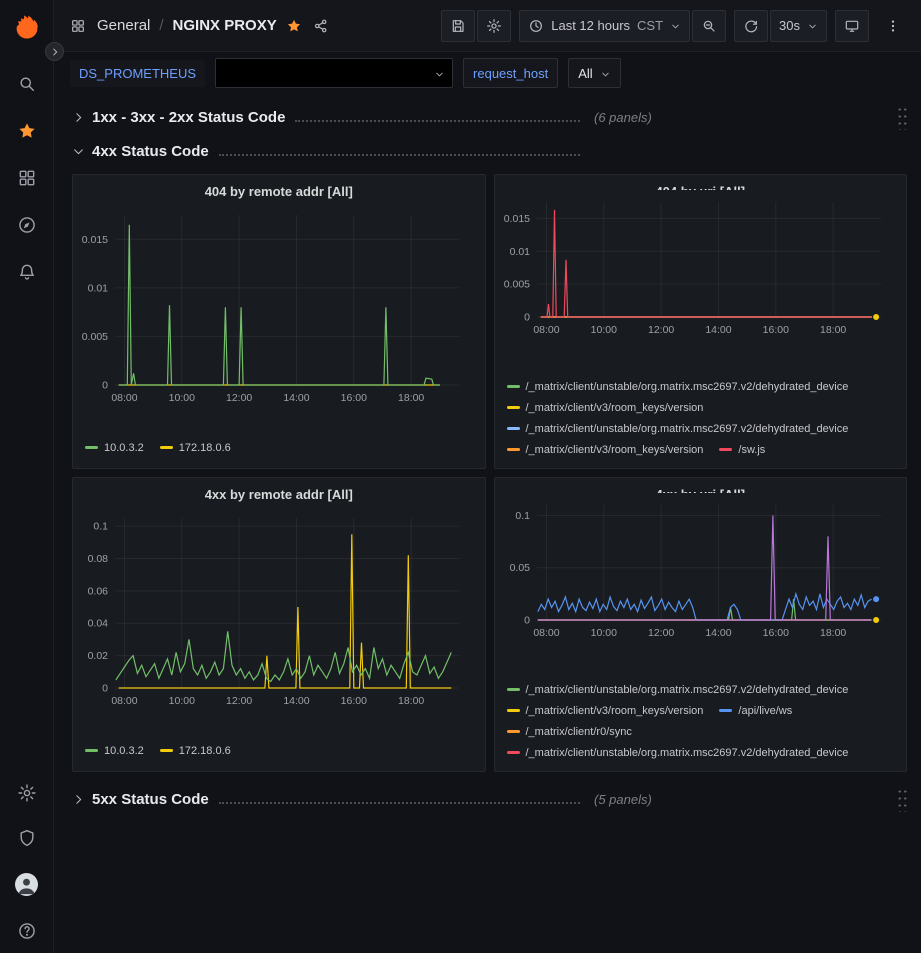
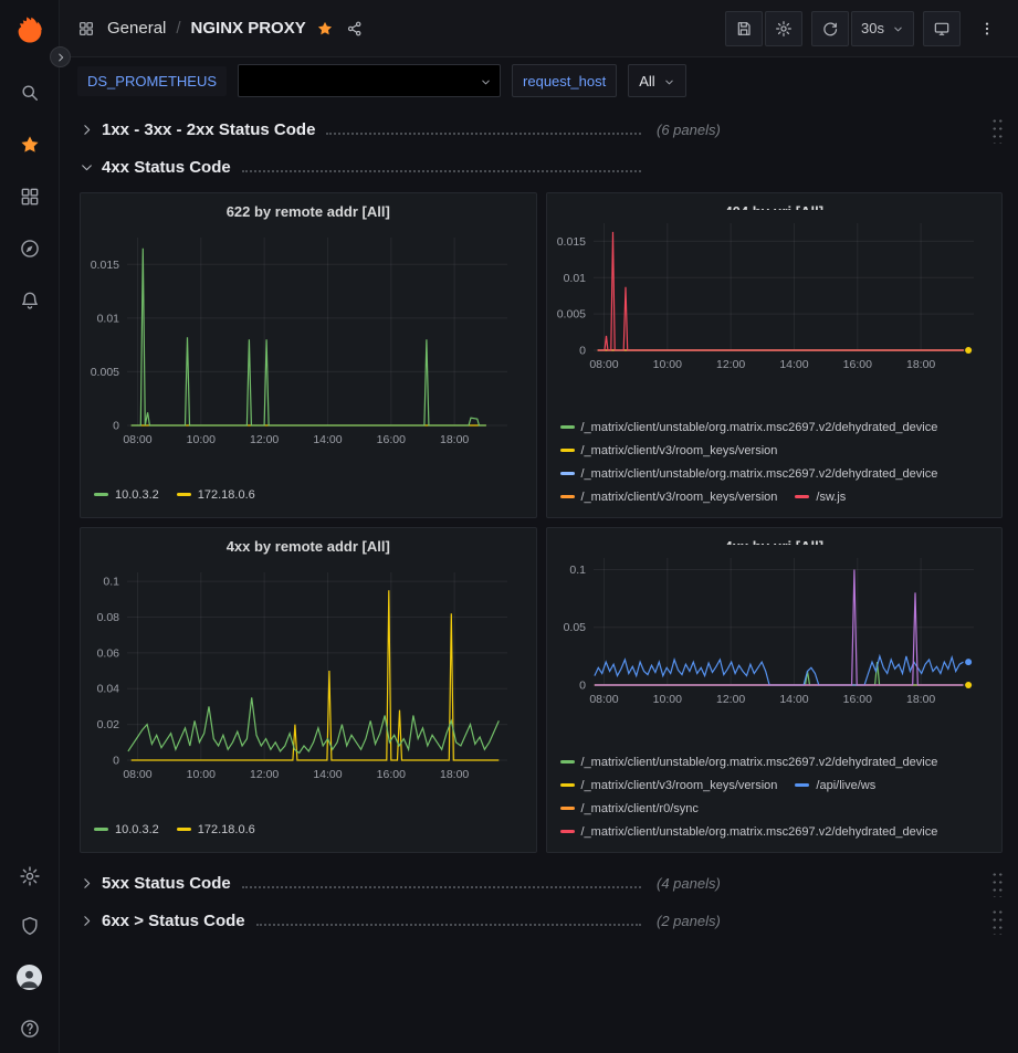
  General
  /
  NGINX PROXY
- Last 12 hours
- CST
  30s
  DS_PROMETHEUS
  request_host
  All
  1xx - 3xx - 2xx Status Code
  (6 panels)
  4xx Status Code
- 404 by remote addr [All]
+ 622 by remote addr [All]
  08:00
  10:00
  12:00
  14:00
  16:00
  18:00
  0
  0.005
  0.01
  0.015
  10.0.3.2
  172.18.0.6
  08:00
  10:00
  12:00
  14:00
  16:00
  18:00
  0
  0.005
  0.01
  0.015
  /_matrix/client/unstable/org.matrix.msc2697.v2/dehydrated_device
  /_matrix/client/v3/room_keys/version
  /_matrix/client/unstable/org.matrix.msc2697.v2/dehydrated_device
  /_matrix/client/v3/room_keys/version
  /sw.js
  4xx by remote addr [All]
  08:00
  10:00
  12:00
  14:00
  16:00
  18:00
  0
  0.02
  0.04
  0.06
  0.08
  0.1
  10.0.3.2
  172.18.0.6
  08:00
  10:00
  12:00
  14:00
  16:00
  18:00
  0
  0.05
  0.1
  /_matrix/client/unstable/org.matrix.msc2697.v2/dehydrated_device
  /_matrix/client/v3/room_keys/version
  /api/live/ws
  /_matrix/client/r0/sync
  /_matrix/client/unstable/org.matrix.msc2697.v2/dehydrated_device
  5xx Status Code
- (5 panels)
+ (4 panels)
+ 6xx > Status Code
+ (2 panels)
